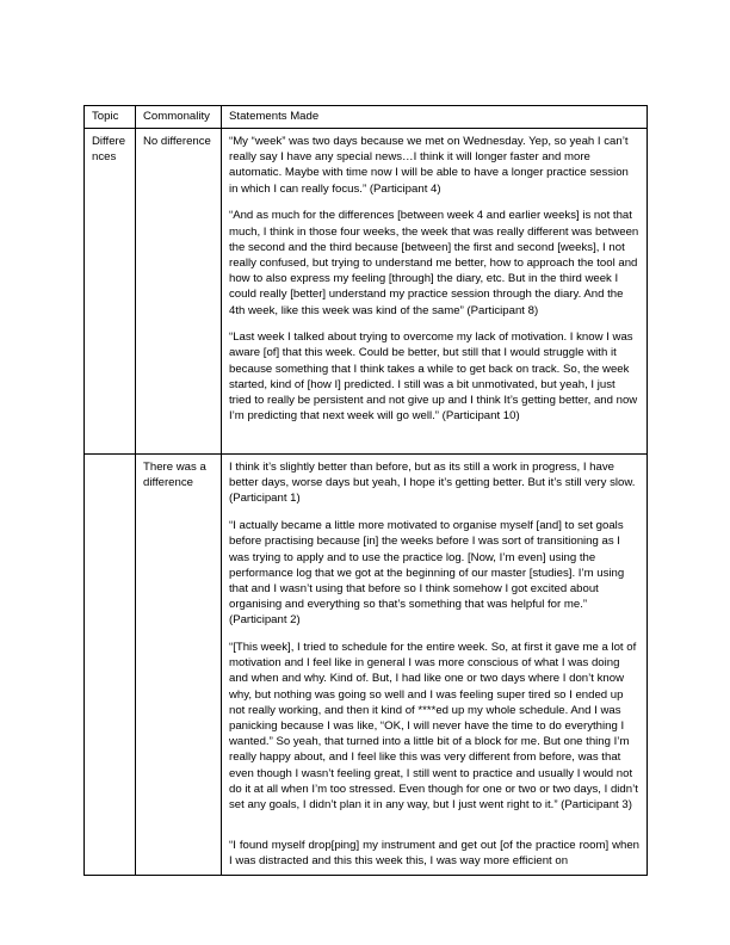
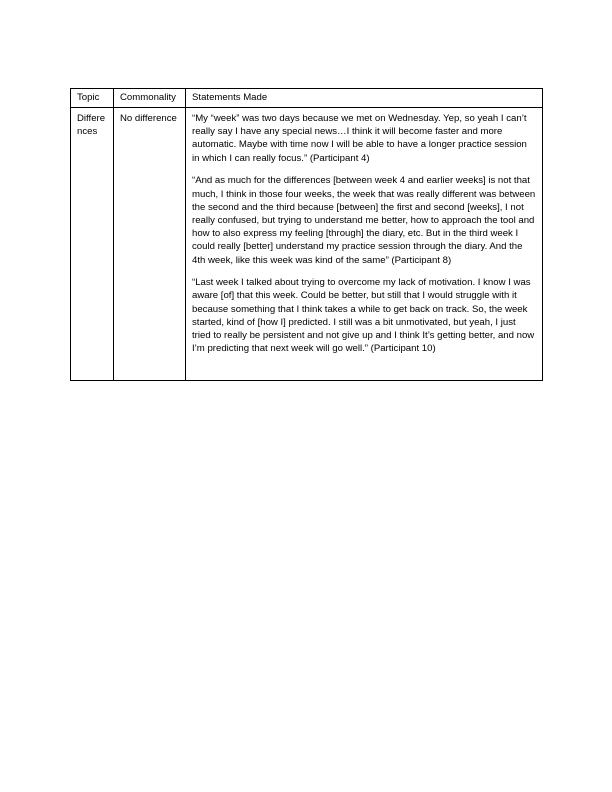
  Topic	Commonality	Statements Made
- Differences	No difference	“My “week” was two days because we met on Wednesday. Yep, so yeah I can’t really say I have any special news…I think it will longer faster and more automatic. Maybe with time now I will be able to have a longer practice session in which I can really focus.” (Participant 4) “And as much for the differences [between week 4 and earlier weeks] is not that much, I think in those four weeks, the week that was really different was between the second and the third because [between] the first and second [weeks], I not really confused, but trying to understand me better, how to approach the tool and how to also express my feeling [through] the diary, etc. But in the third week I could really [better] understand my practice session through the diary. And the 4th week, like this week was kind of the same” (Participant 8) “Last week I talked about trying to overcome my lack of motivation. I know I was aware [of] that this week. Could be better, but still that I would struggle with it because something that I think takes a while to get back on track. So, the week started, kind of [how I] predicted. I still was a bit unmotivated, but yeah, I just tried to really be persistent and not give up and I think It’s getting better, and now I’m predicting that next week will go well.” (Participant 10)
+ Differences	No difference	“My “week” was two days because we met on Wednesday. Yep, so yeah I can’t really say I have any special news…I think it will become faster and more automatic. Maybe with time now I will be able to have a longer practice session in which I can really focus.” (Participant 4) “And as much for the differences [between week 4 and earlier weeks] is not that much, I think in those four weeks, the week that was really different was between the second and the third because [between] the first and second [weeks], I not really confused, but trying to understand me better, how to approach the tool and how to also express my feeling [through] the diary, etc. But in the third week I could really [better] understand my practice session through the diary. And the 4th week, like this week was kind of the same” (Participant 8) “Last week I talked about trying to overcome my lack of motivation. I know I was aware [of] that this week. Could be better, but still that I would struggle with it because something that I think takes a while to get back on track. So, the week started, kind of [how I] predicted. I still was a bit unmotivated, but yeah, I just tried to really be persistent and not give up and I think It’s getting better, and now I’m predicting that next week will go well.” (Participant 10)
- 	There was a difference	I think it’s slightly better than before, but as its still a work in progress, I have better days, worse days but yeah, I hope it’s getting better. But it’s still very slow. (Participant 1) “I actually became a little more motivated to organise myself [and] to set goals before practising because [in] the weeks before I was sort of transitioning as I was trying to apply and to use the practice log. [Now, I’m even] using the performance log that we got at the beginning of our master [studies]. I’m using that and I wasn’t using that before so I think somehow I got excited about organising and everything so that’s something that was helpful for me.” (Participant 2) “[This week], I tried to schedule for the entire week. So, at first it gave me a lot of motivation and I feel like in general I was more conscious of what I was doing and when and why. Kind of. But, I had like one or two days where I don’t know why, but nothing was going so well and I was feeling super tired so I ended up not really working, and then it kind of ****ed up my whole schedule. And I was panicking because I was like, “OK, I will never have the time to do everything I wanted.” So yeah, that turned into a little bit of a block for me. But one thing I’m really happy about, and I feel like this was very different from before, was that even though I wasn’t feeling great, I still went to practice and usually I would not do it at all when I’m too stressed. Even though for one or two or two days, I didn’t set any goals, I didn’t plan it in any way, but I just went right to it.” (Participant 3) “I found myself drop[ping] my instrument and get out [of the practice room] when I was distracted and this this week this, I was way more efficient on
